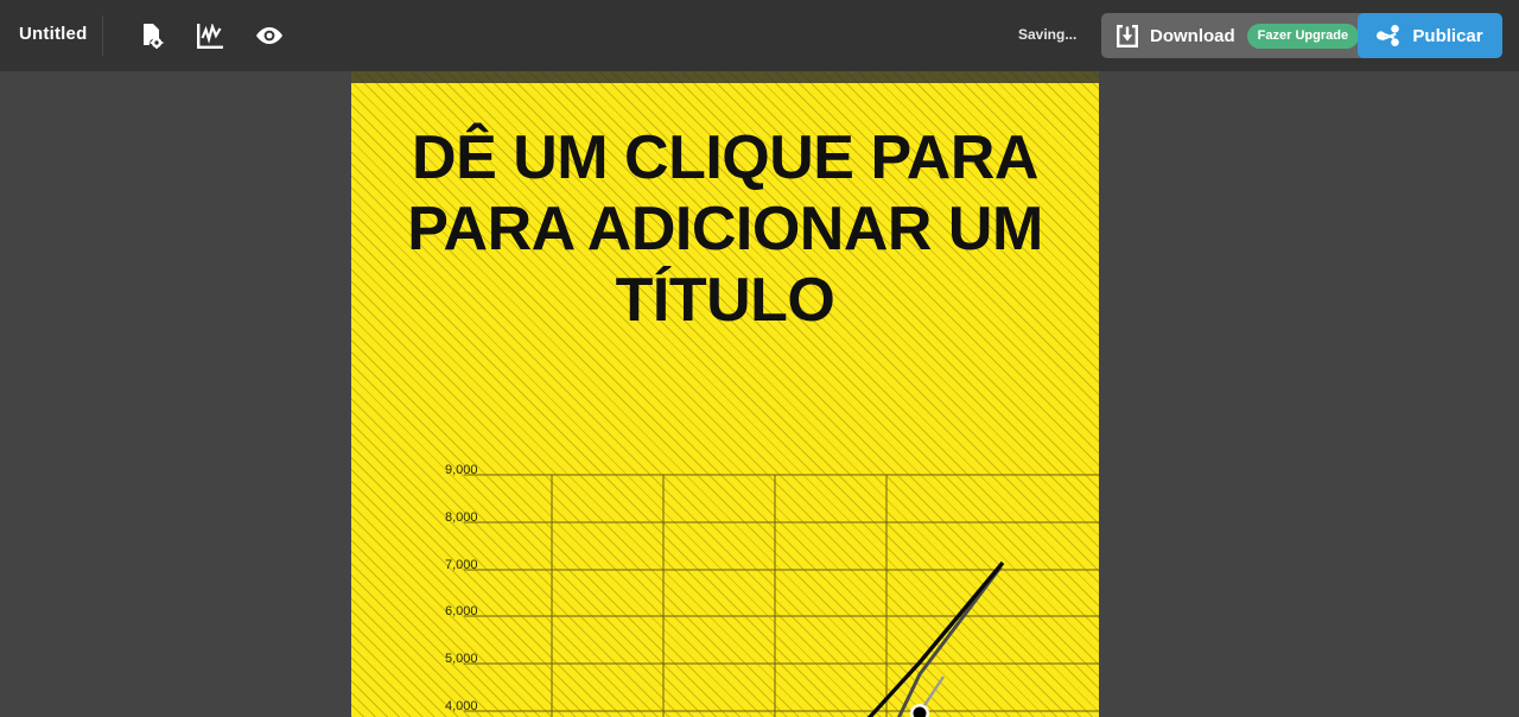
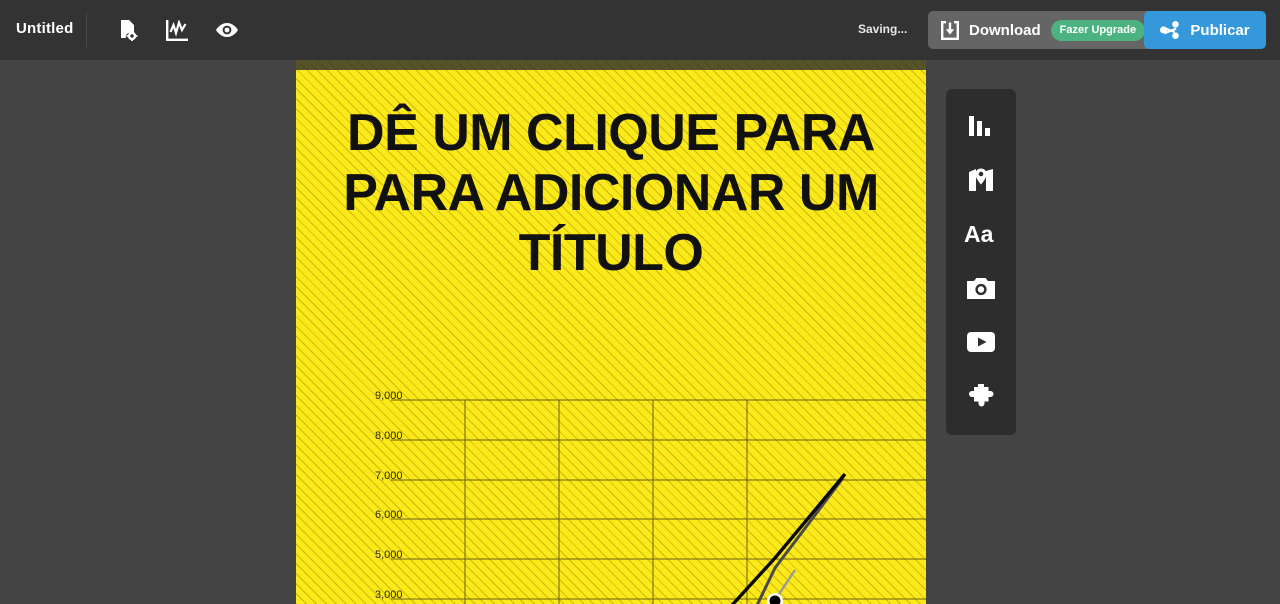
  DÊ UM CLIQUE PARA PARA ADICIONAR UM TÍTULO
  9,000
  8,000
  7,000
  6,000
  5,000
- 4,000
+ 3,000
  Untitled
  Saving...
  Download
  Fazer Upgrade
  Publicar
+ Aa
